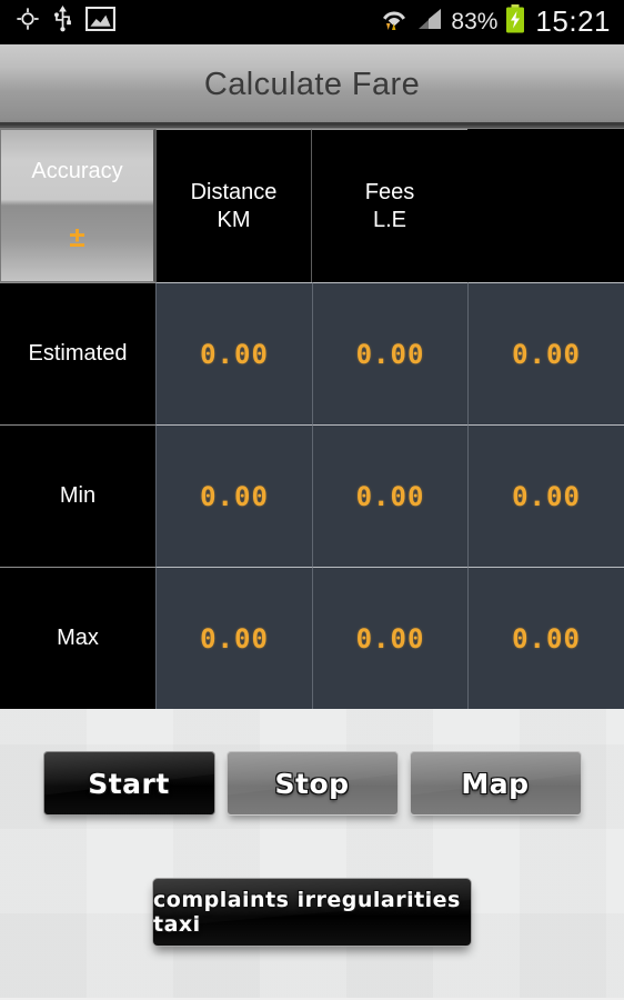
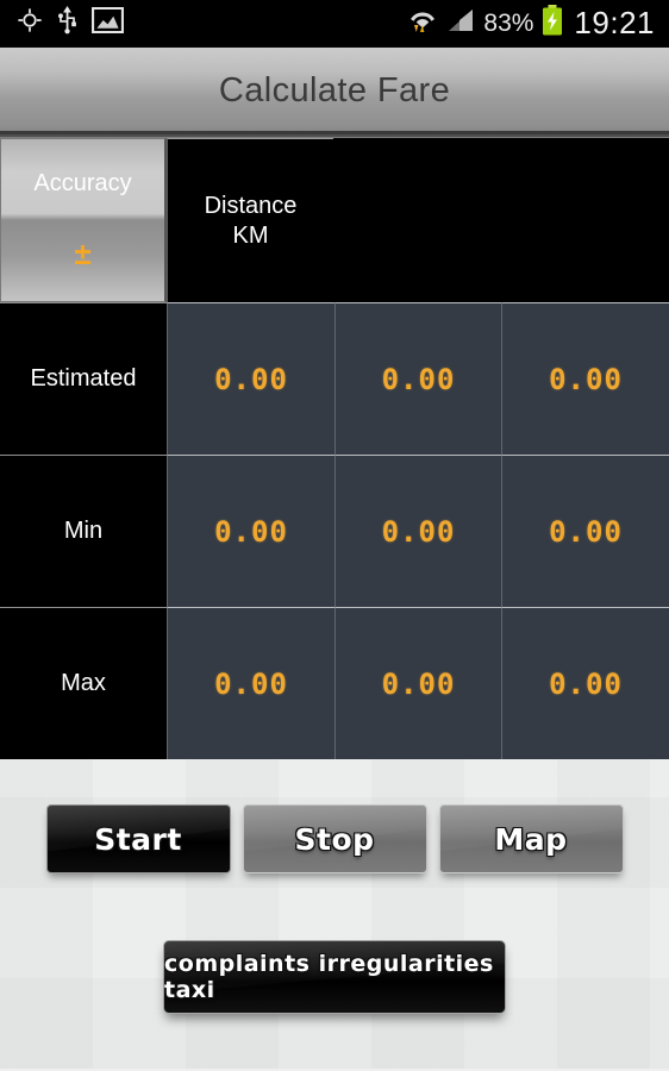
  83%
- 15:21
+ 19:21
  Calculate Fare
  Accuracy
  ±
  Distance
  KM
- Fees
- L.E
  Estimated
  0.00
  0.00
  0.00
  Min
  0.00
  0.00
  0.00
  Max
  0.00
  0.00
  0.00
  Start
  Stop
  Map
  complaints irregularities taxi
